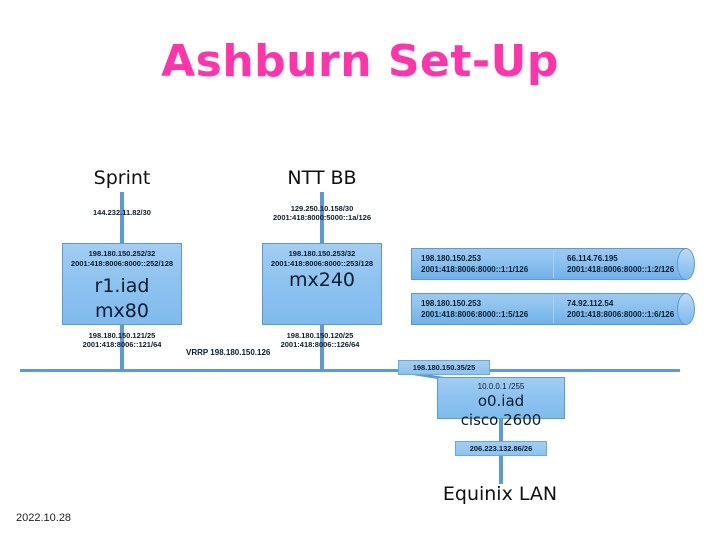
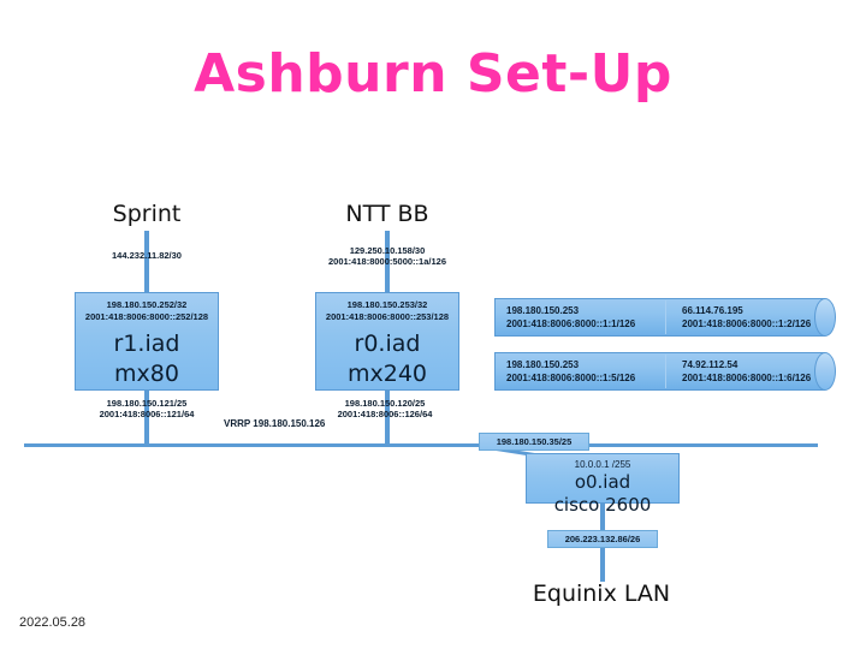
  Ashburn Set-Up
  Sprint
  144.232.11.82/30
  198.180.150.252/32
  2001:418:8006:8000::252/128
  r1.iad
  mx80
  198.180.150.121/25
  2001:418:8006::121/64
  NTT BB
  129.250.10.158/30
  2001:418:8000:5000::1a/126
  198.180.150.253/32
  2001:418:8006:8000::253/128
+ r0.iad
  mx240
  198.180.150.120/25
  2001:418:8006::126/64
  VRRP 198.180.150.126
  198.180.150.35/25
  10.0.0.1 /255
  o0.iad
  cisco 2600
  206.223.132.86/26
  Equinix LAN
  198.180.150.253
  2001:418:8006:8000::1:1/126
  66.114.76.195
  2001:418:8006:8000::1:2/126
  198.180.150.253
  2001:418:8006:8000::1:5/126
  74.92.112.54
  2001:418:8006:8000::1:6/126
- 2022.10.28
+ 2022.05.28
